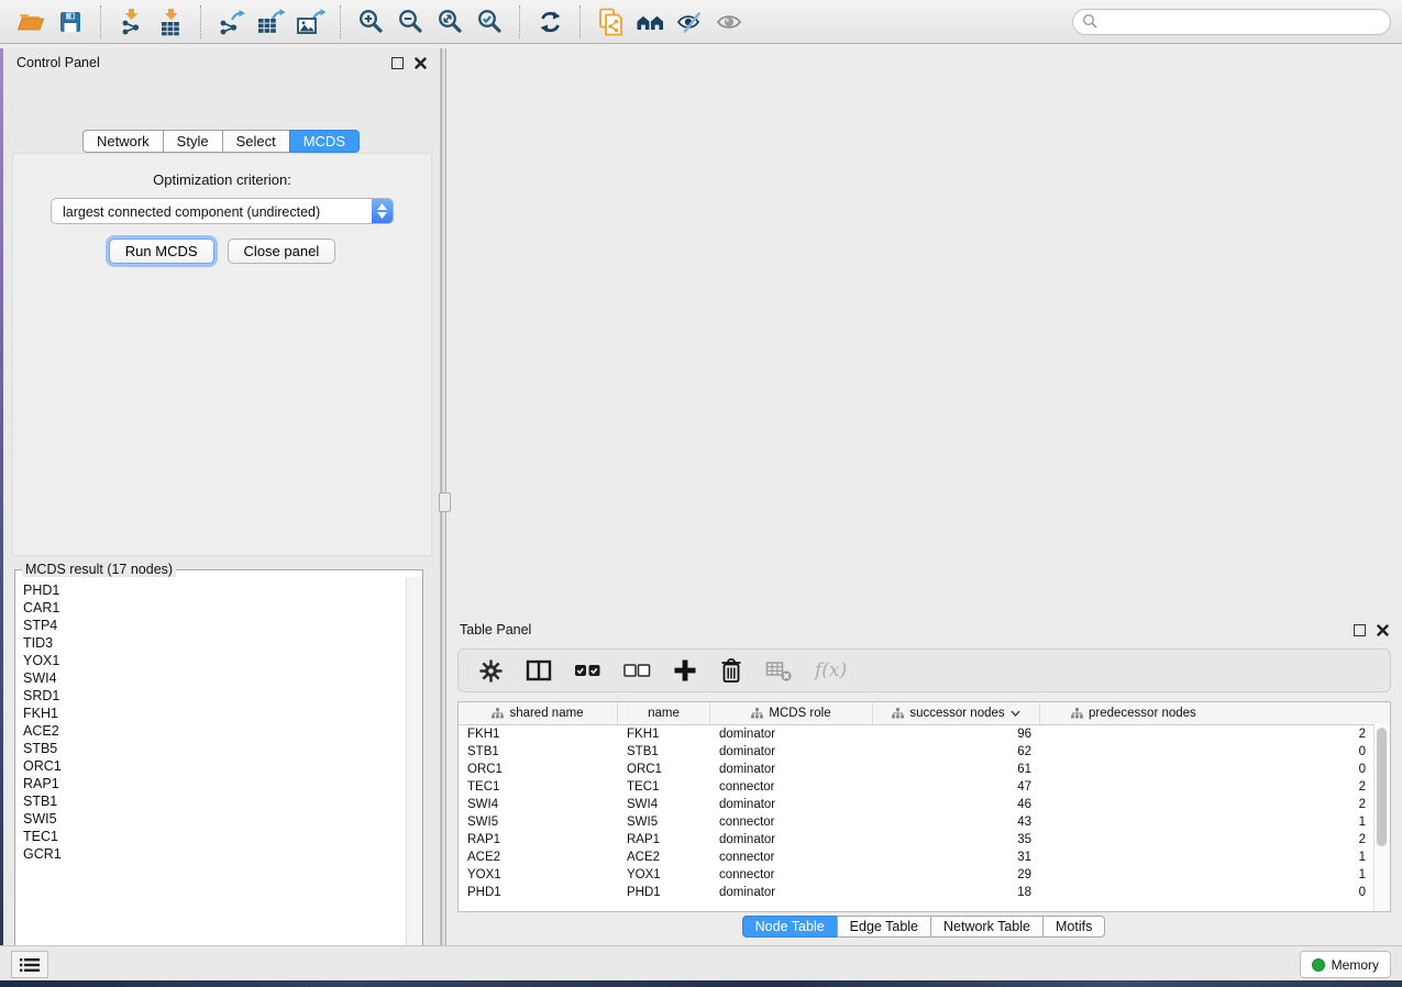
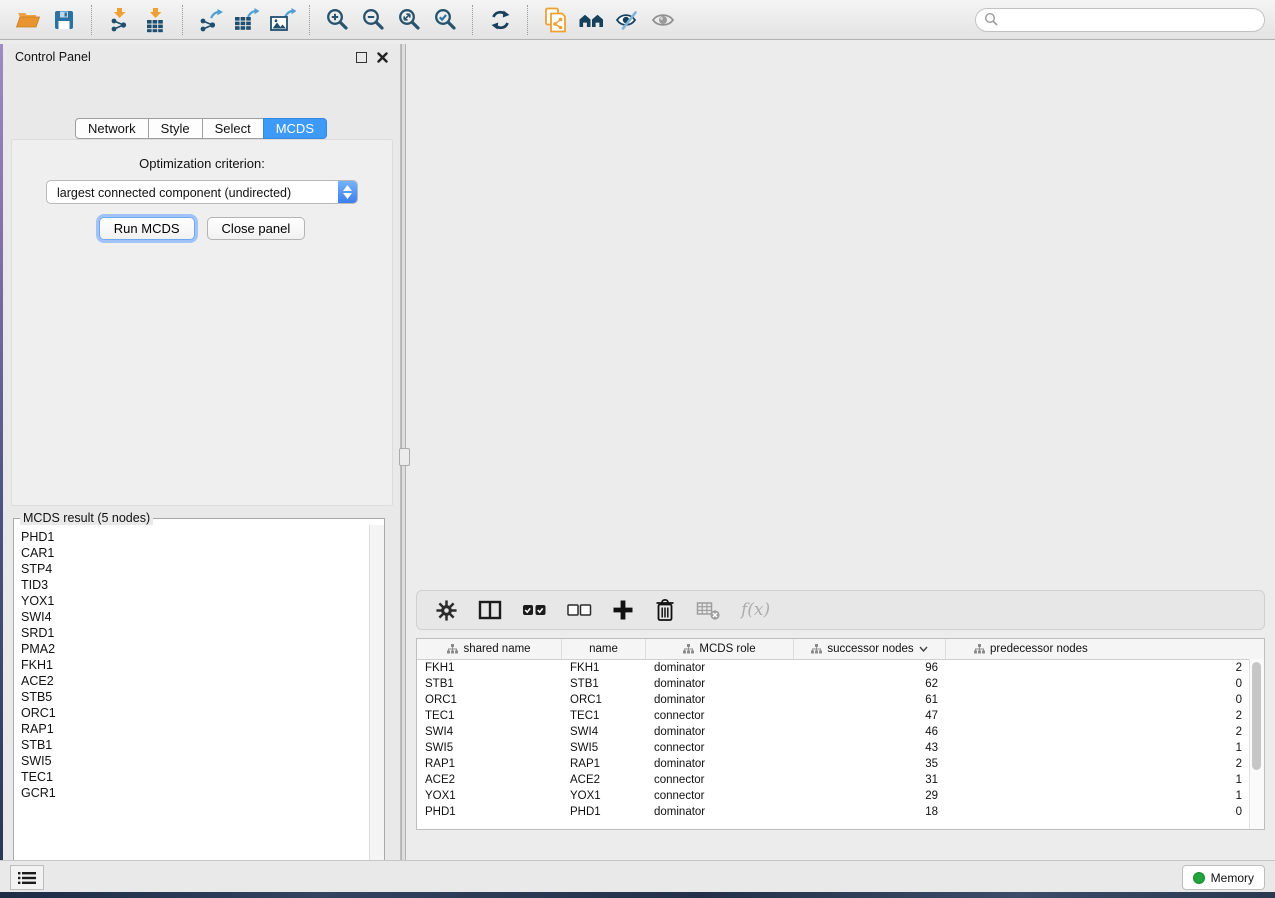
  Control Panel
  Network
  Style
  Select
  MCDS
  Optimization criterion:
  largest connected component (undirected)
  Run MCDS
  Close panel
- MCDS result (17 nodes)
+ MCDS result (5 nodes)
  PHD1
  CAR1
  STP4
  TID3
  YOX1
  SWI4
  SRD1
+ PMA2
  FKH1
  ACE2
  STB5
  ORC1
  RAP1
  STB1
  SWI5
  TEC1
  GCR1
- Table Panel
  f(x)
  shared name
  name
  MCDS role
  successor nodes
  predecessor nodes
  FKH1
  FKH1
  dominator
  96
  2
  STB1
  STB1
  dominator
  62
  0
  ORC1
  ORC1
  dominator
  61
  0
  TEC1
  TEC1
  connector
  47
  2
  SWI4
  SWI4
  dominator
  46
  2
  SWI5
  SWI5
  connector
  43
  1
  RAP1
  RAP1
  dominator
  35
  2
  ACE2
  ACE2
  connector
  31
  1
  YOX1
  YOX1
  connector
  29
  1
  PHD1
  PHD1
  dominator
  18
  0
- Node Table
- Edge Table
- Network Table
- Motifs
  Memory
